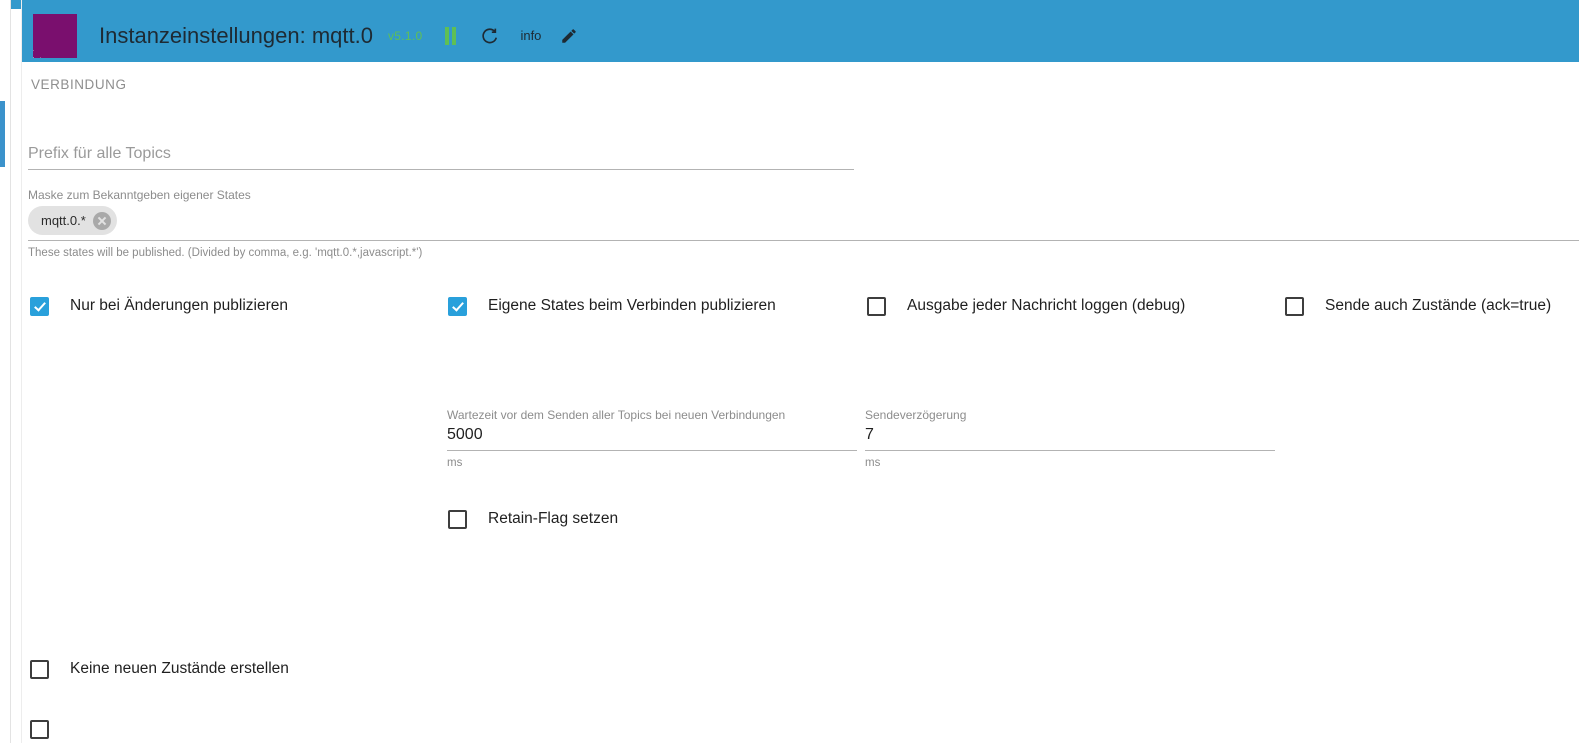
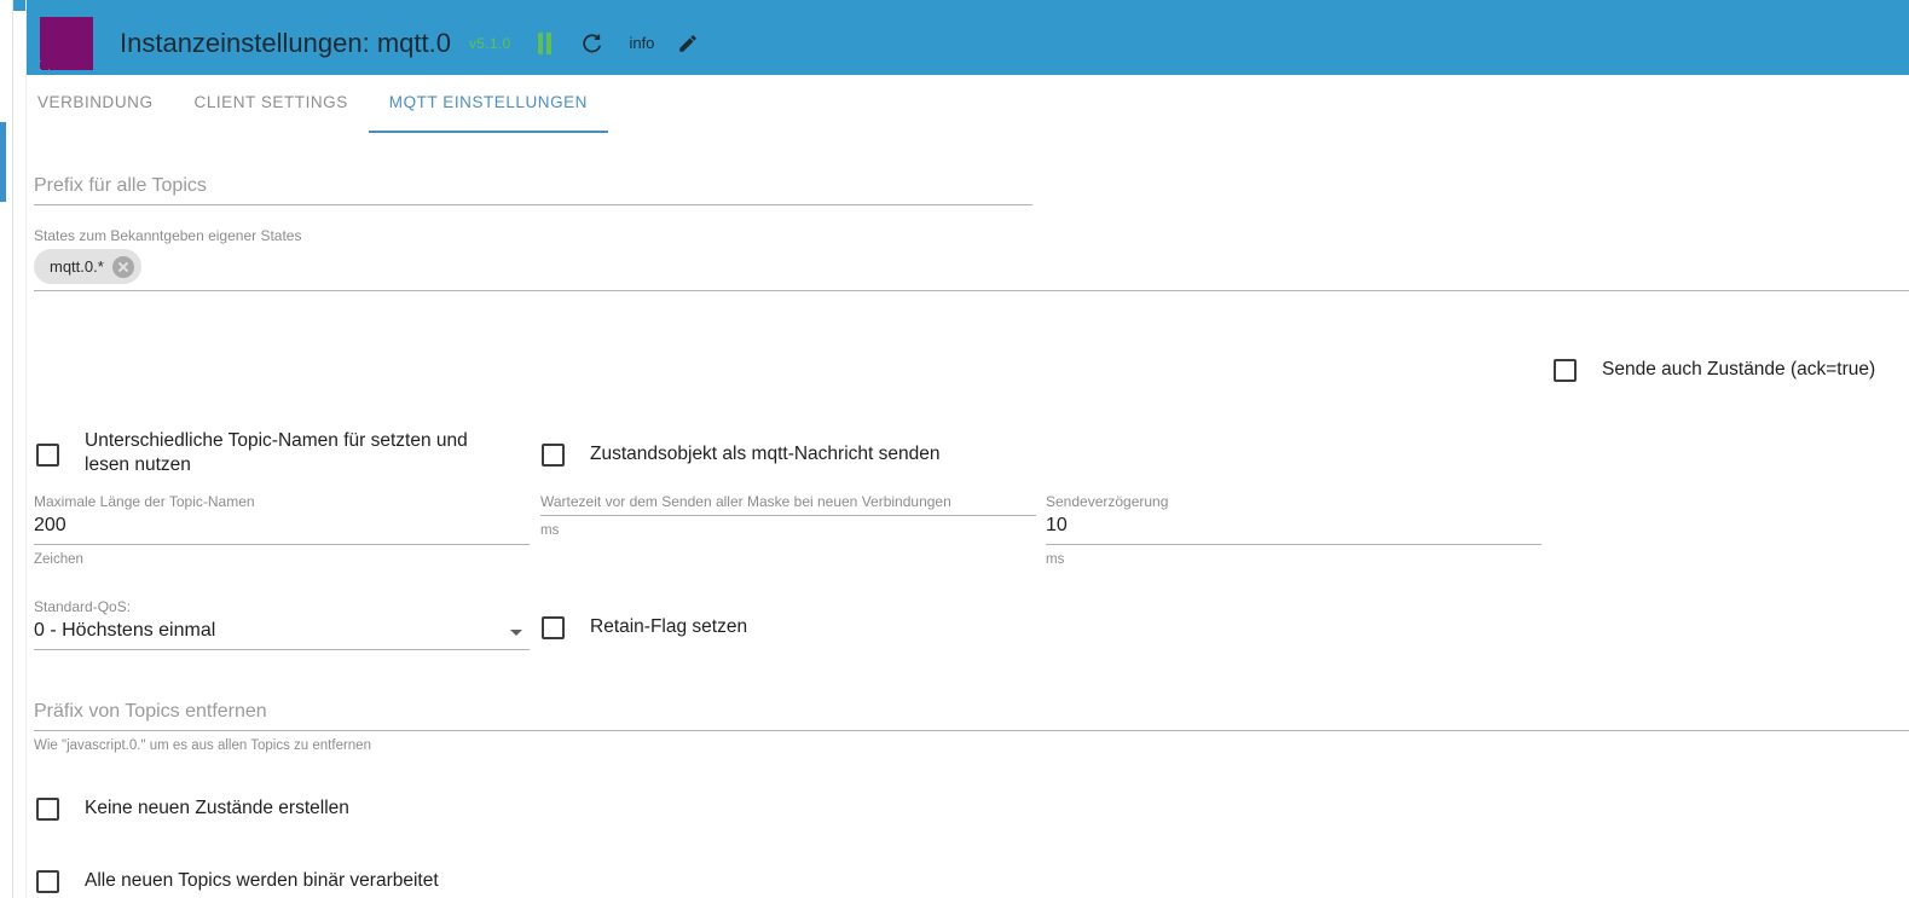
  Instanzeinstellungen: mqtt.0
  v5.1.0
  info
  VERBINDUNG
+ CLIENT SETTINGS
+ MQTT EINSTELLUNGEN
  Prefix für alle Topics
- Maske zum Bekanntgeben eigener States
+ States zum Bekanntgeben eigener States
  mqtt.0.*
- These states will be published. (Divided by comma, e.g. 'mqtt.0.*,javascript.*')
- Nur bei Änderungen publizieren
- Eigene States beim Verbinden publizieren
- Ausgabe jeder Nachricht loggen (debug)
  Sende auch Zustände (ack=true)
+ Unterschiedliche Topic-Namen für setzten und lesen nutzen
+ Zustandsobjekt als mqtt-Nachricht senden
+ Maximale Länge der Topic-Namen
+ 200
+ Zeichen
- Wartezeit vor dem Senden aller Topics bei neuen Verbindungen
+ Wartezeit vor dem Senden aller Maske bei neuen Verbindungen
- 5000
  ms
  Sendeverzögerung
- 7
+ 10
  ms
+ Standard-QoS:
+ 0 - Höchstens einmal
  Retain-Flag setzen
+ Präfix von Topics entfernen
+ Wie "javascript.0." um es aus allen Topics zu entfernen
  Keine neuen Zustände erstellen
+ Alle neuen Topics werden binär verarbeitet
